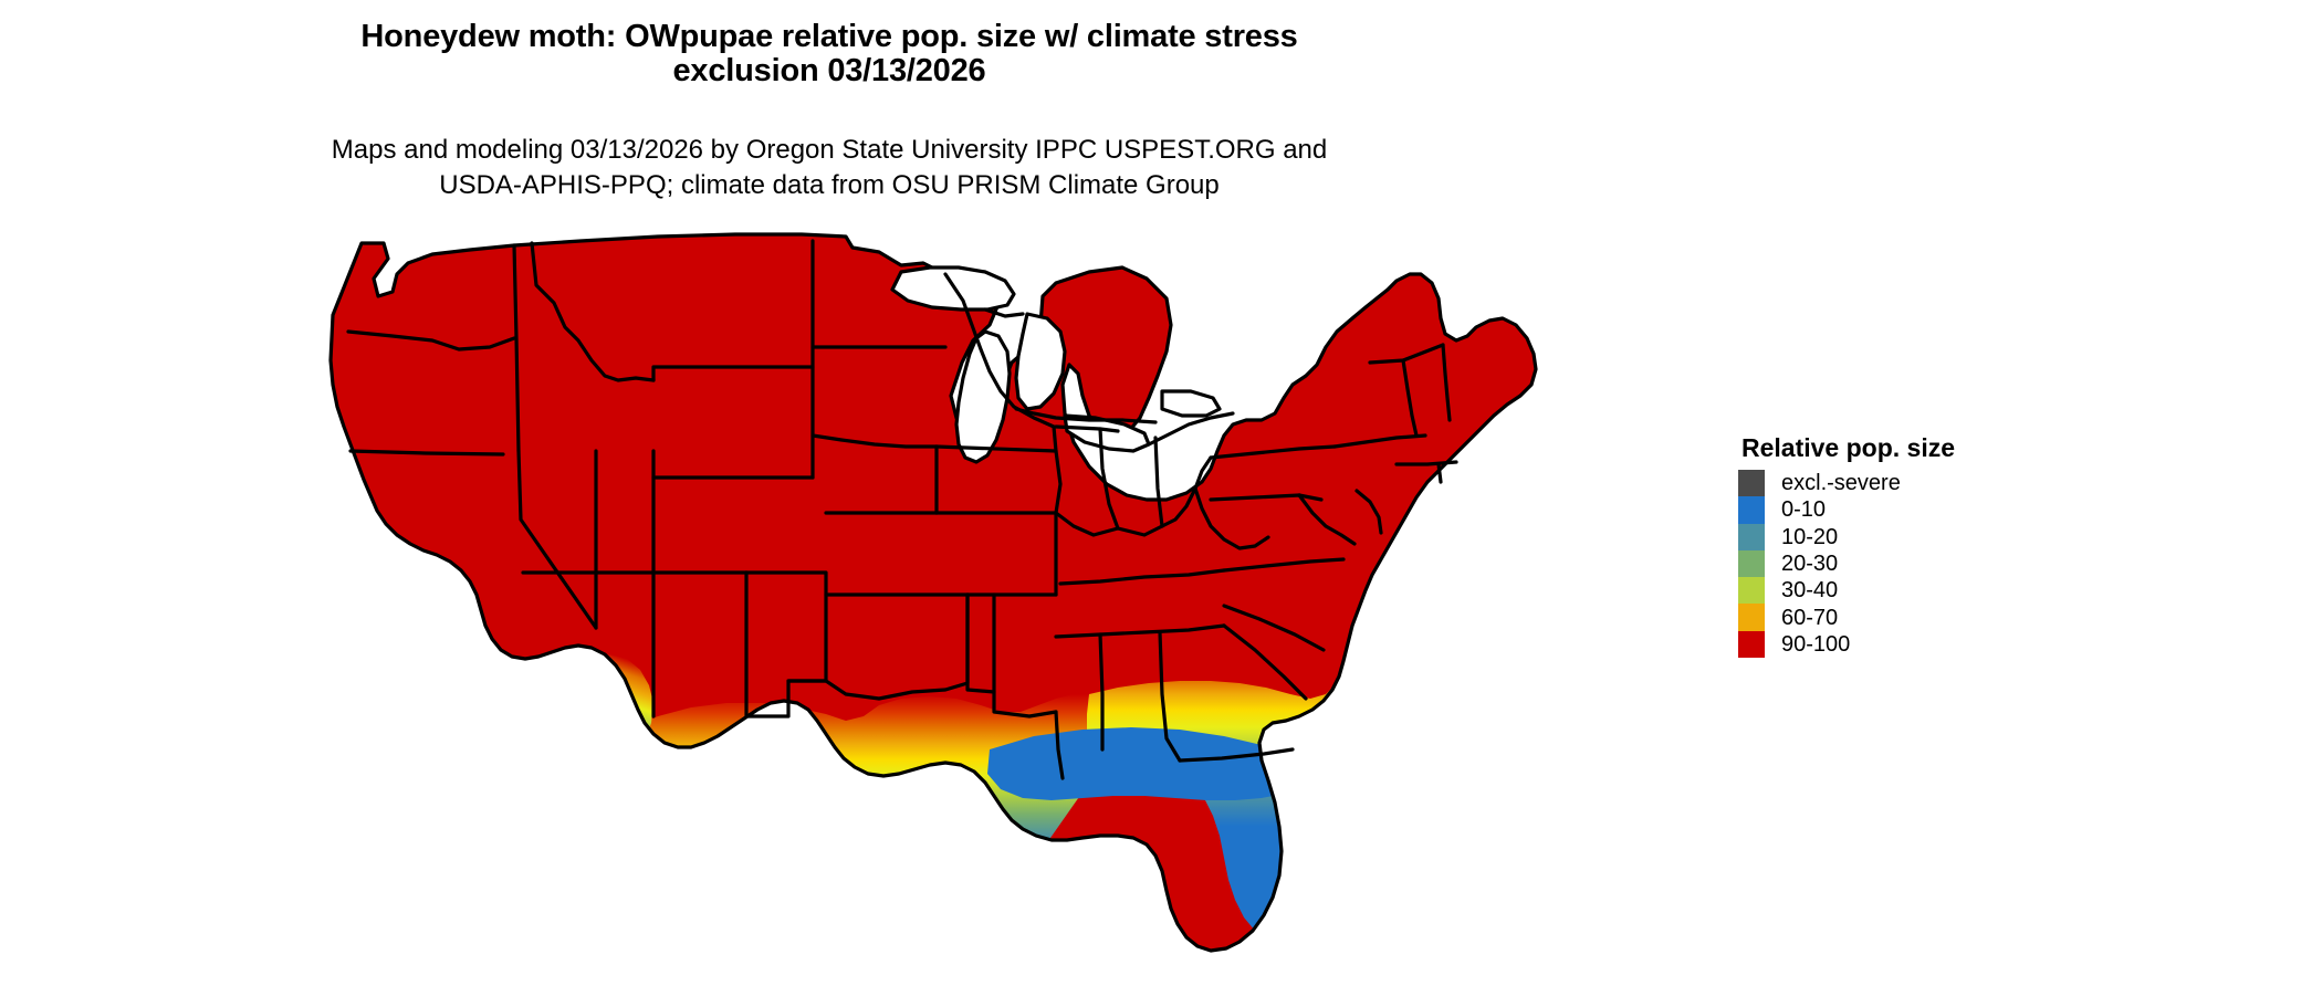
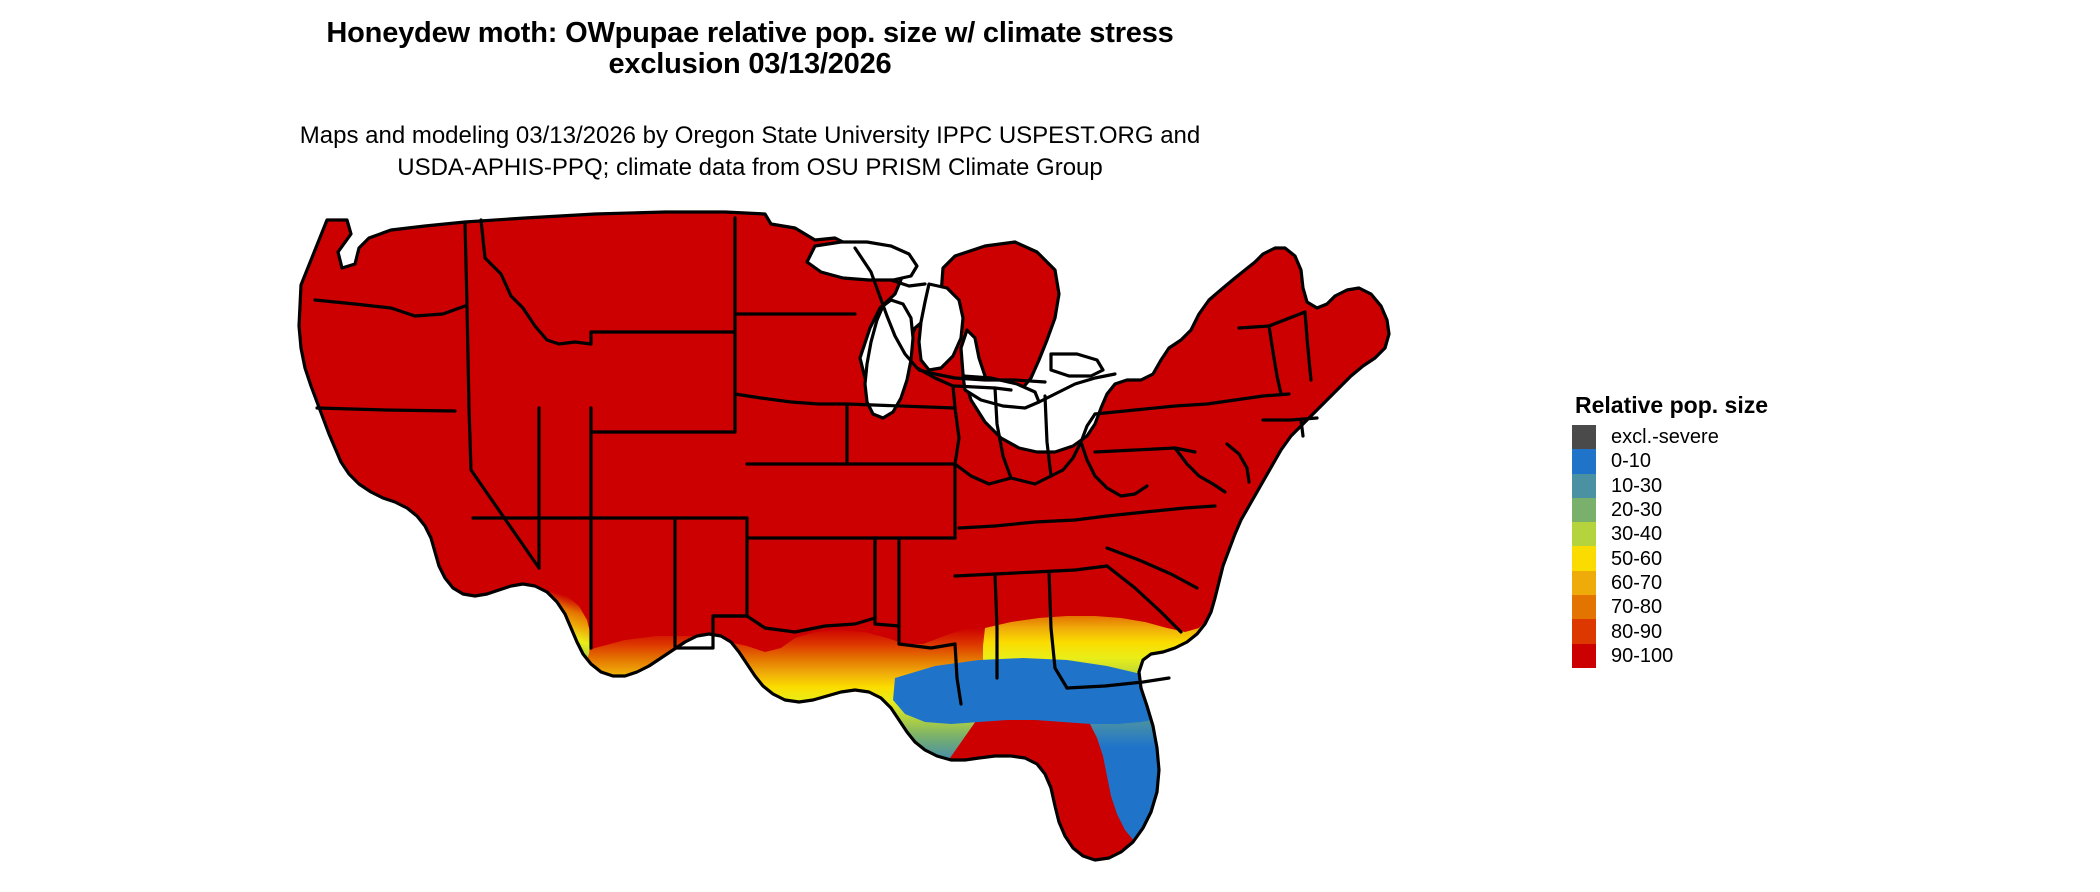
  Honeydew moth: OWpupae relative pop. size w/ climate stress
  exclusion 03/13/2026
  Maps and modeling 03/13/2026 by Oregon State University IPPC USPEST.ORG and
  USDA-APHIS-PPQ; climate data from OSU PRISM Climate Group
  Relative pop. size
  excl.-severe
  0-10
- 10-20
+ 10-30
  20-30
  30-40
+ 50-60
  60-70
+ 70-80
+ 80-90
  90-100
